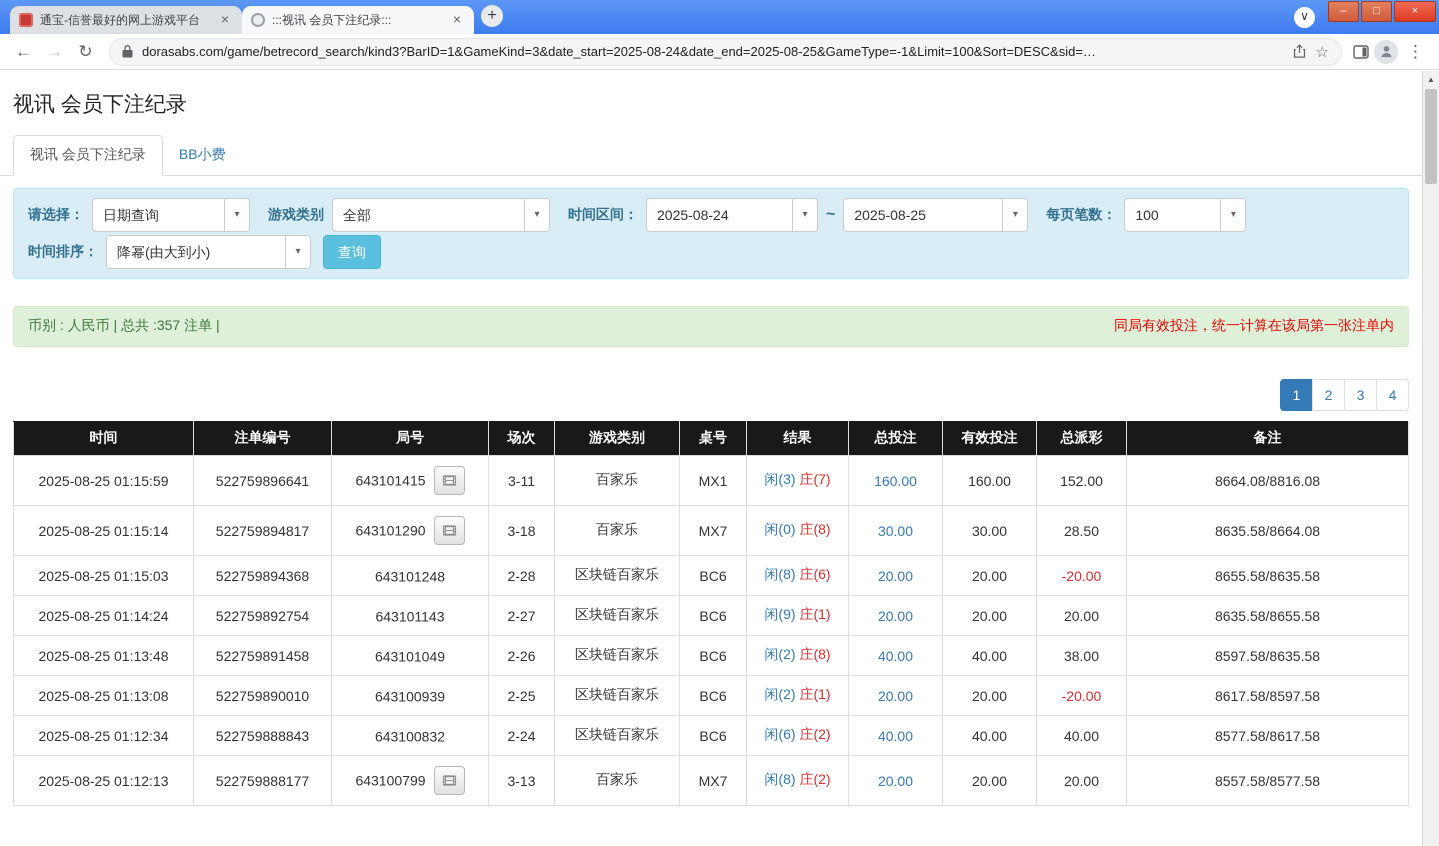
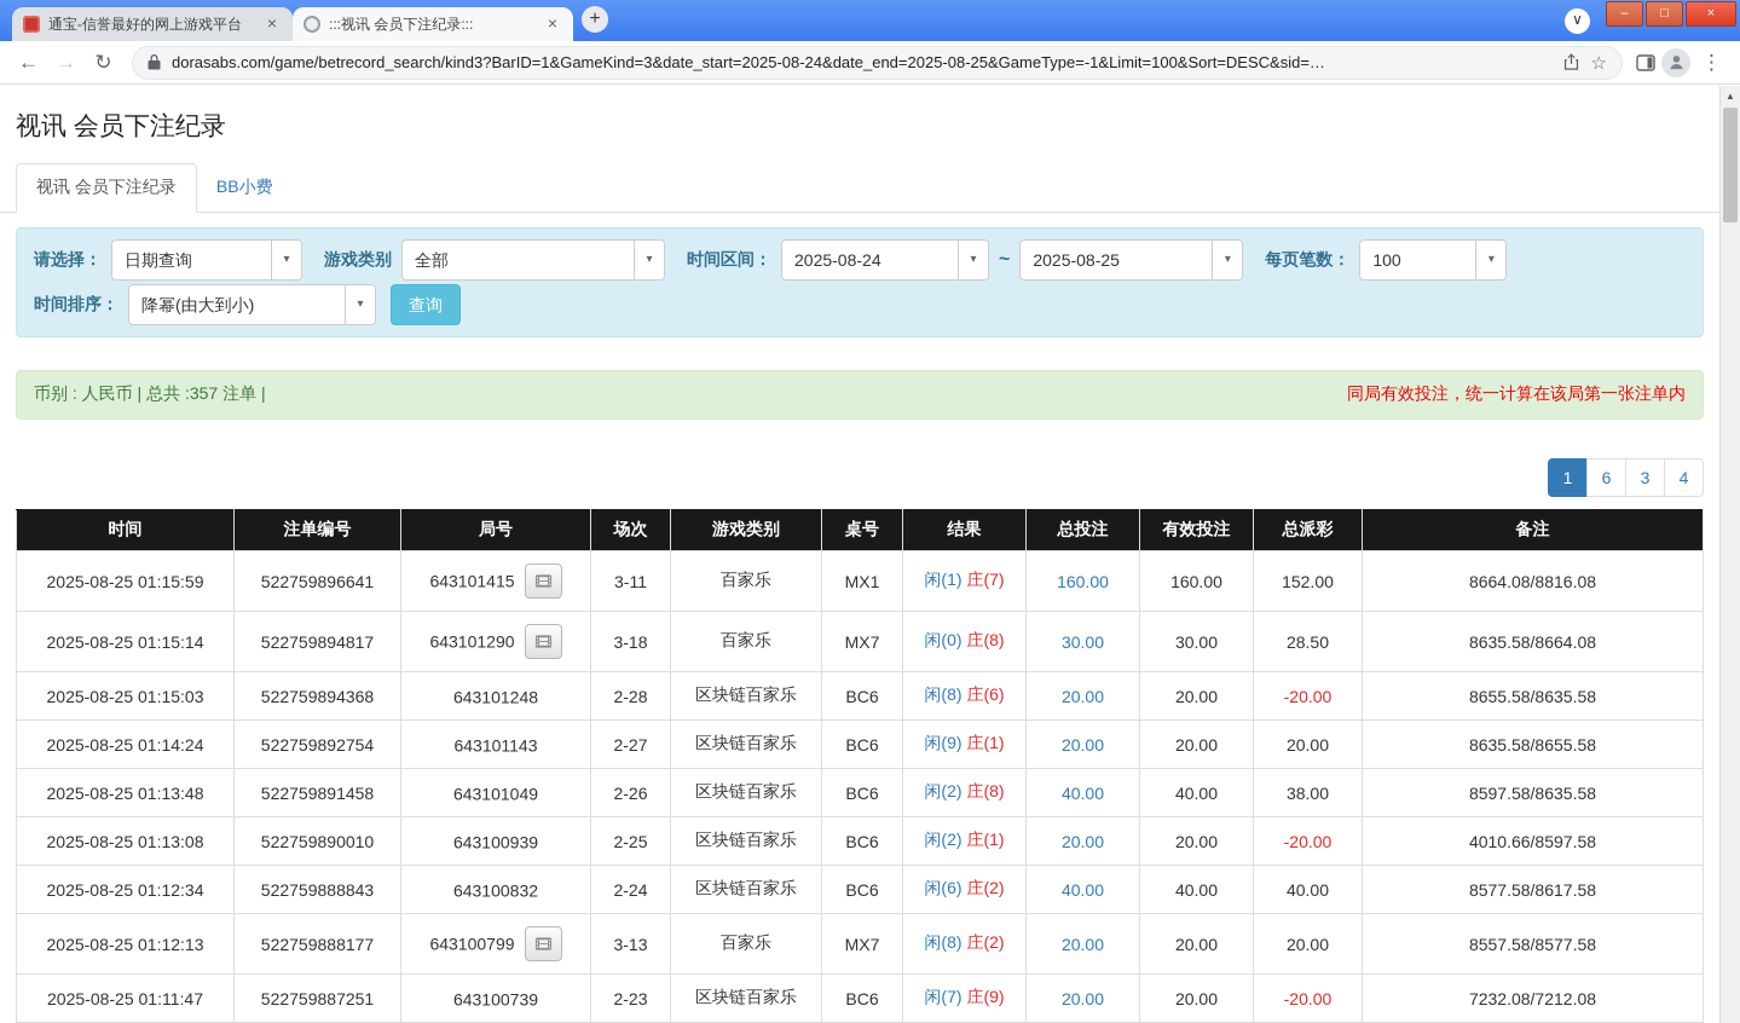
  通宝-信誉最好的网上游戏平台
  ×
  :::视讯 会员下注纪录:::
  ×
  +
  ∨
  –
  □
  ×
  ←
  →
  ↻
  dorasabs.com/game/betrecord_search/kind3?BarID=1&GameKind=3&date_start=2025-08-24&date_end=2025-08-25&GameType=-1&Limit=100&Sort=DESC&sid=…
  ☆
  ⋮
  视讯 会员下注纪录
  视讯 会员下注纪录
  BB小费
  请选择：
  日期查询
  ▾
  游戏类别
  全部
  ▾
  时间区间：
  2025-08-24
  ▾
  ~
  2025-08-25
  ▾
  每页笔数：
  100
  ▾
  时间排序：
  降幂(由大到小)
  ▾
  查询
  币别 : 人民币 | 总共 :357 注单 |
  同局有效投注，统一计算在该局第一张注单内
- 1 2 3 4
+ 1 6 3 4
  时间	注单编号	局号	场次	游戏类别	桌号	结果	总投注	有效投注	总派彩	备注
- 2025-08-25 01:15:59	522759896641	643101415	3-11	百家乐	MX1	闲(3) 庄(7)	160.00	160.00	152.00	8664.08/8816.08
+ 2025-08-25 01:15:59	522759896641	643101415	3-11	百家乐	MX1	闲(1) 庄(7)	160.00	160.00	152.00	8664.08/8816.08
  2025-08-25 01:15:14	522759894817	643101290	3-18	百家乐	MX7	闲(0) 庄(8)	30.00	30.00	28.50	8635.58/8664.08
  2025-08-25 01:15:03	522759894368	643101248	2-28	区块链百家乐	BC6	闲(8) 庄(6)	20.00	20.00	-20.00	8655.58/8635.58
  2025-08-25 01:14:24	522759892754	643101143	2-27	区块链百家乐	BC6	闲(9) 庄(1)	20.00	20.00	20.00	8635.58/8655.58
  2025-08-25 01:13:48	522759891458	643101049	2-26	区块链百家乐	BC6	闲(2) 庄(8)	40.00	40.00	38.00	8597.58/8635.58
- 2025-08-25 01:13:08	522759890010	643100939	2-25	区块链百家乐	BC6	闲(2) 庄(1)	20.00	20.00	-20.00	8617.58/8597.58
+ 2025-08-25 01:13:08	522759890010	643100939	2-25	区块链百家乐	BC6	闲(2) 庄(1)	20.00	20.00	-20.00	4010.66/8597.58
  2025-08-25 01:12:34	522759888843	643100832	2-24	区块链百家乐	BC6	闲(6) 庄(2)	40.00	40.00	40.00	8577.58/8617.58
  2025-08-25 01:12:13	522759888177	643100799	3-13	百家乐	MX7	闲(8) 庄(2)	20.00	20.00	20.00	8557.58/8577.58
+ 2025-08-25 01:11:47	522759887251	643100739	2-23	区块链百家乐	BC6	闲(7) 庄(9)	20.00	20.00	-20.00	7232.08/7212.08
  ▲
